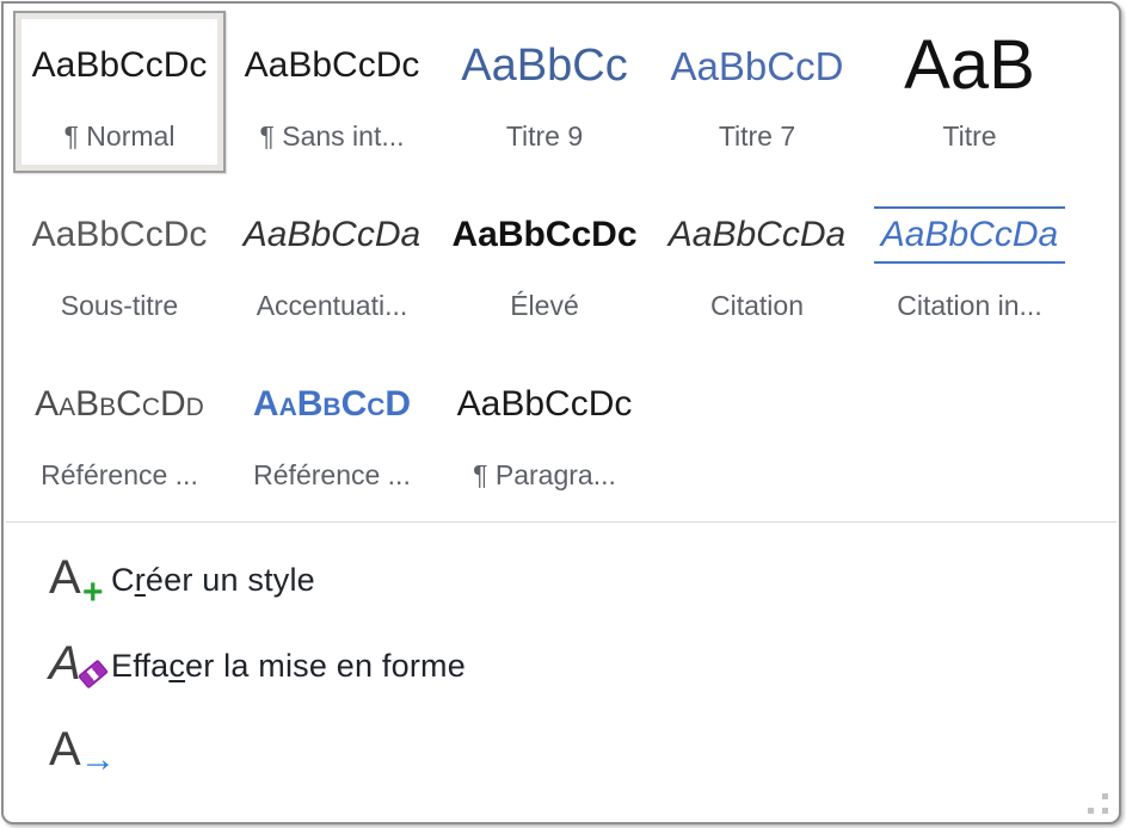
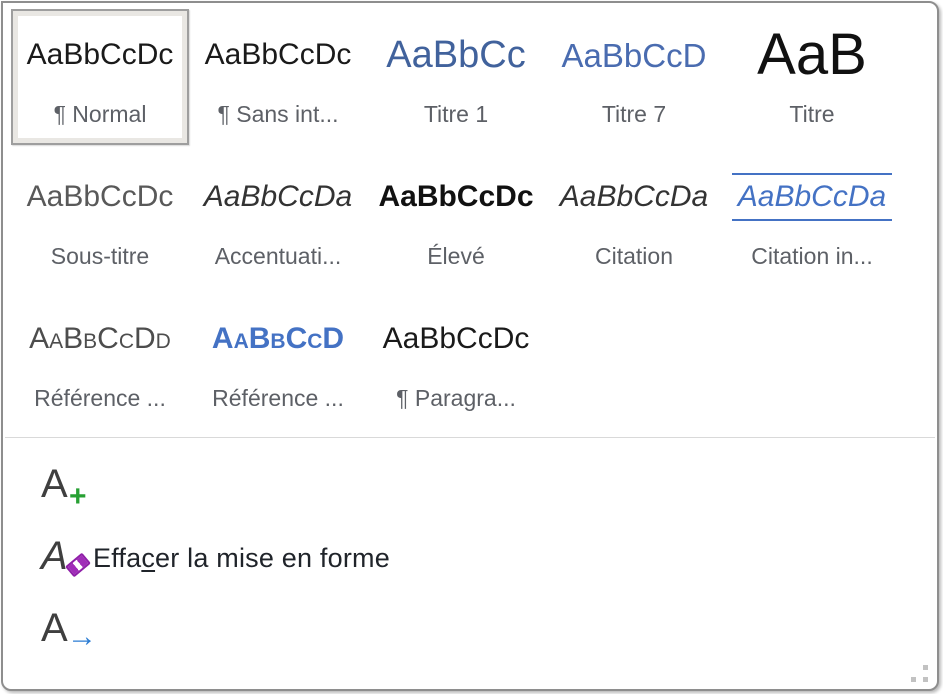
  AaBbCcDc
  ¶ Normal
  AaBbCcDc
  ¶ Sans int...
  AaBbCc
- Titre 9
+ Titre 1
  AaBbCcD
  Titre 7
  AaB
  Titre
  AaBbCcDc
  Sous-titre
  AaBbCcDa
  Accentuati...
  AaBbCcDc
  Élevé
  AaBbCcDa
  Citation
  AaBbCcDa
  Citation in...
  AaBbCcDd
  Référence ...
  AaBbCcD
  Référence ...
  AaBbCcDc
  ¶ Paragra...
  A
  +
- Créer un style
  A
  Effacer la mise en forme
  A
  →
